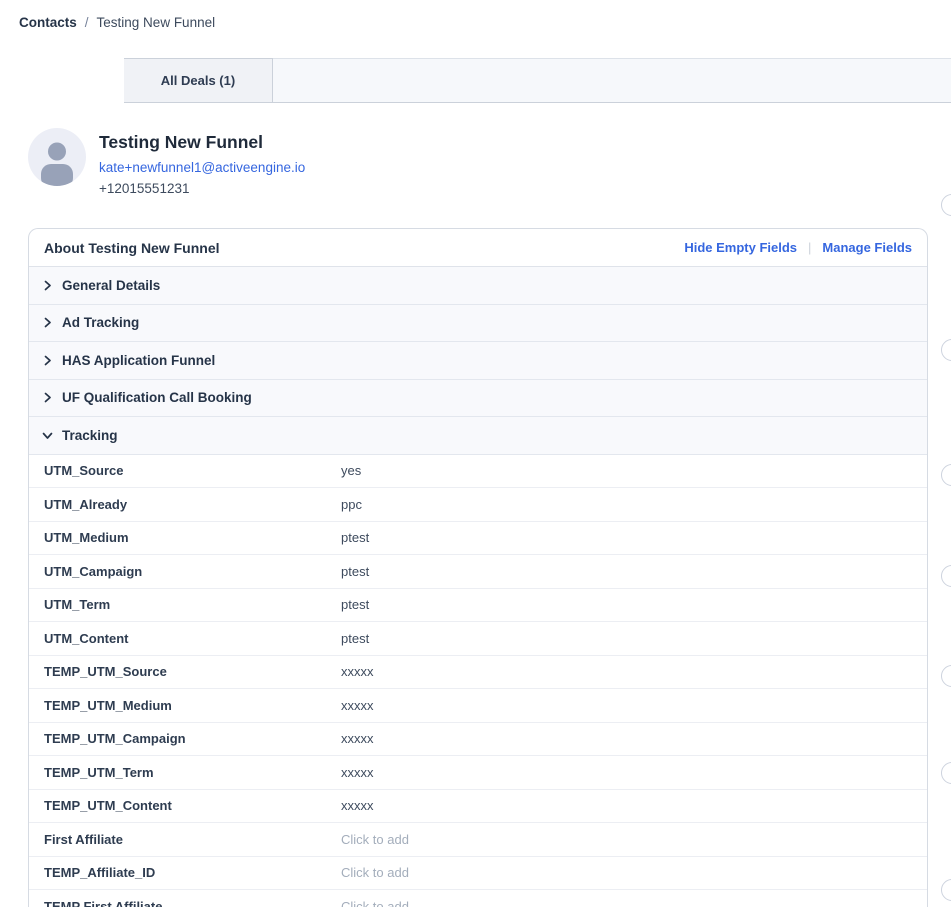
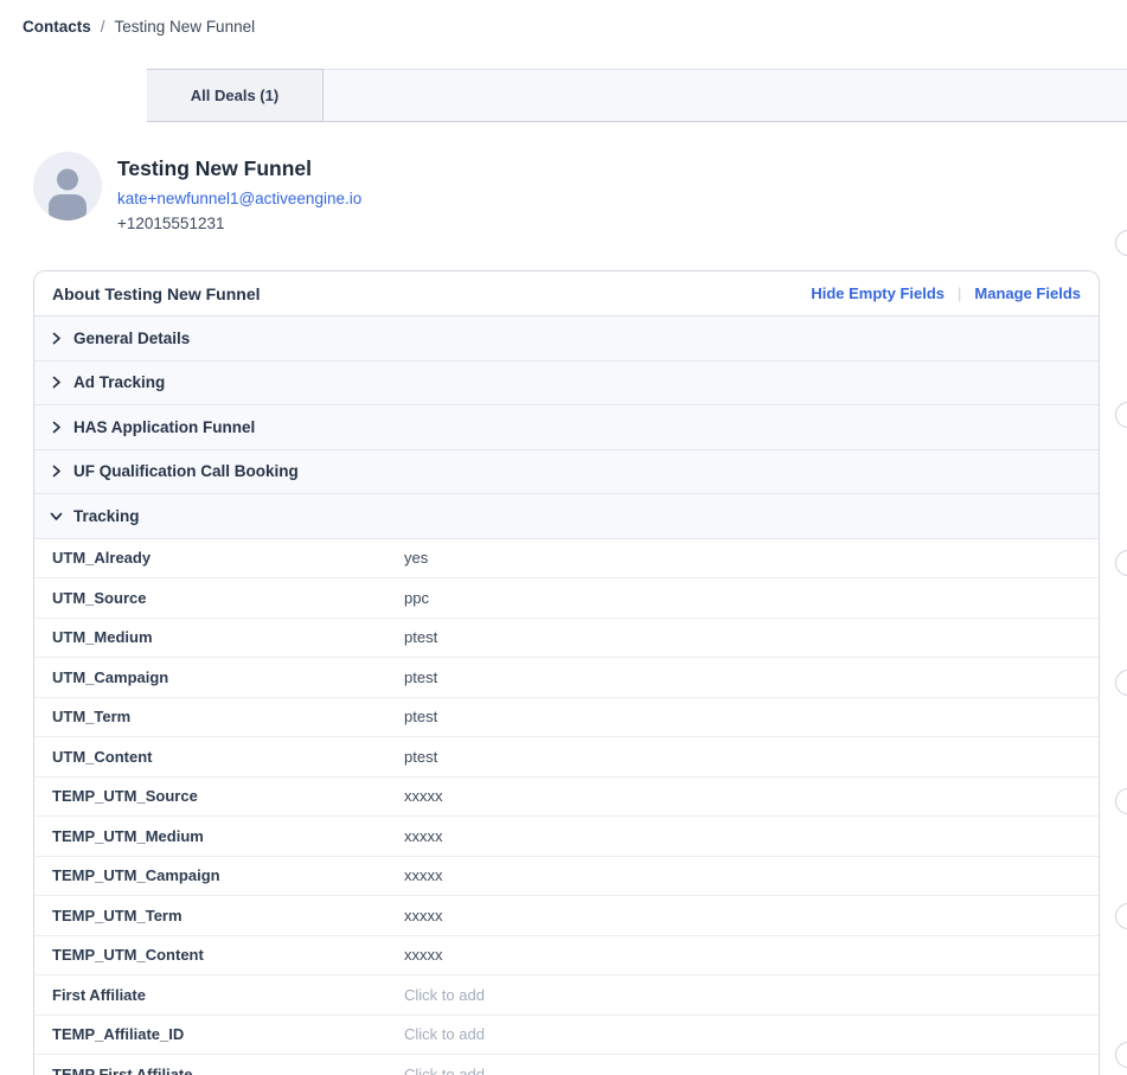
  Contacts
  /
  Testing New Funnel
  All Deals (1)
  Testing New Funnel
  kate+newfunnel1@activeengine.io
  +12015551231
  About Testing New Funnel
  Hide Empty Fields
  |
  Manage Fields
  General Details
  Ad Tracking
  HAS Application Funnel
  UF Qualification Call Booking
  Tracking
- UTM_Source
+ UTM_Already
  yes
- UTM_Already
+ UTM_Source
  ppc
  UTM_Medium
  ptest
  UTM_Campaign
  ptest
  UTM_Term
  ptest
  UTM_Content
  ptest
  TEMP_UTM_Source
  xxxxx
  TEMP_UTM_Medium
  xxxxx
  TEMP_UTM_Campaign
  xxxxx
  TEMP_UTM_Term
  xxxxx
  TEMP_UTM_Content
  xxxxx
  First Affiliate
  Click to add
  TEMP_Affiliate_ID
  Click to add
  TEMP First Affiliate
  Click to add
